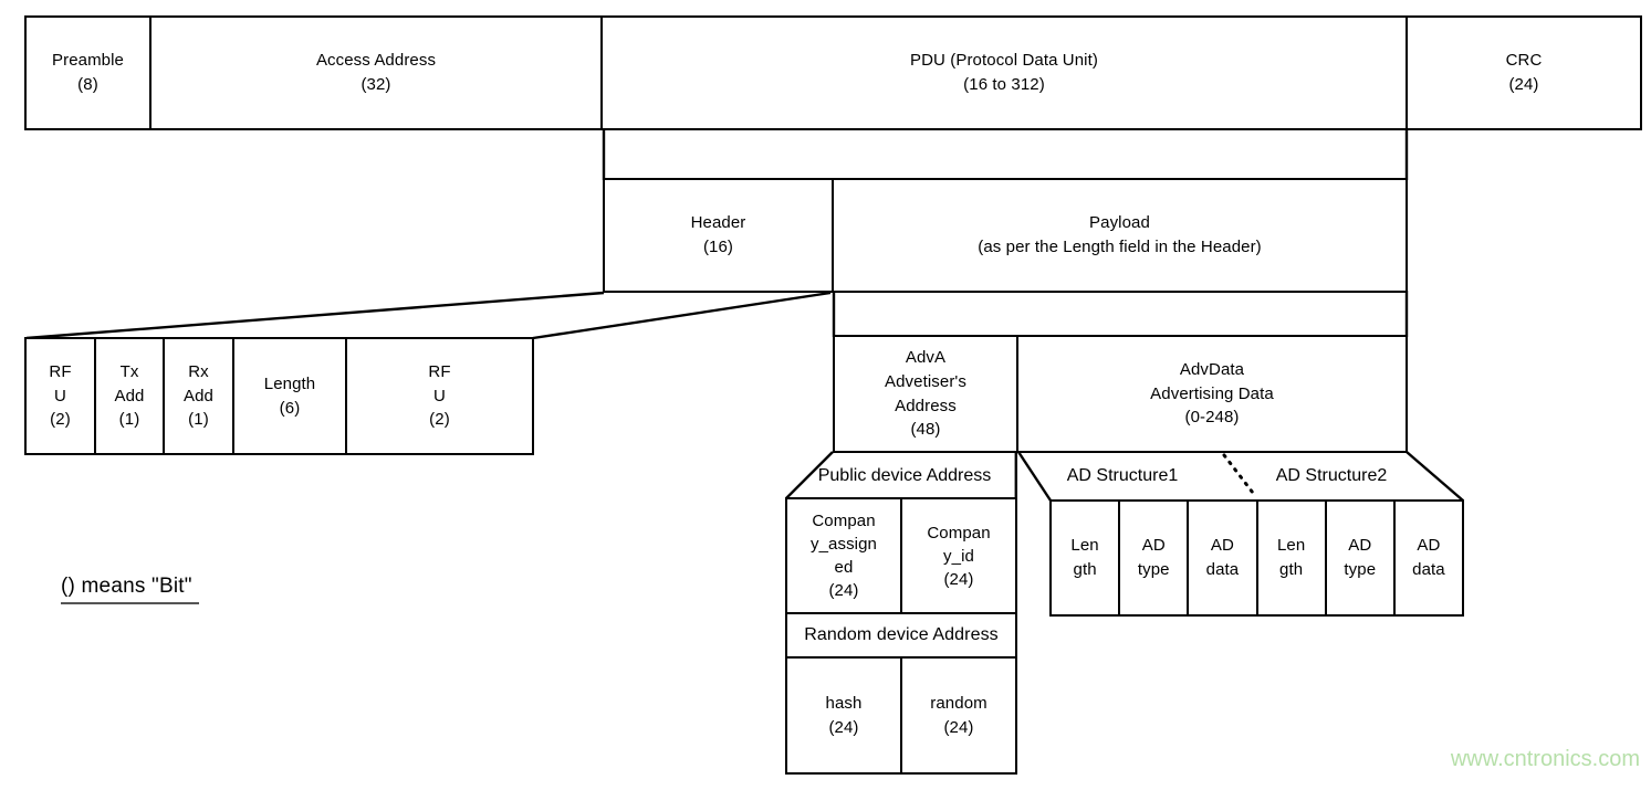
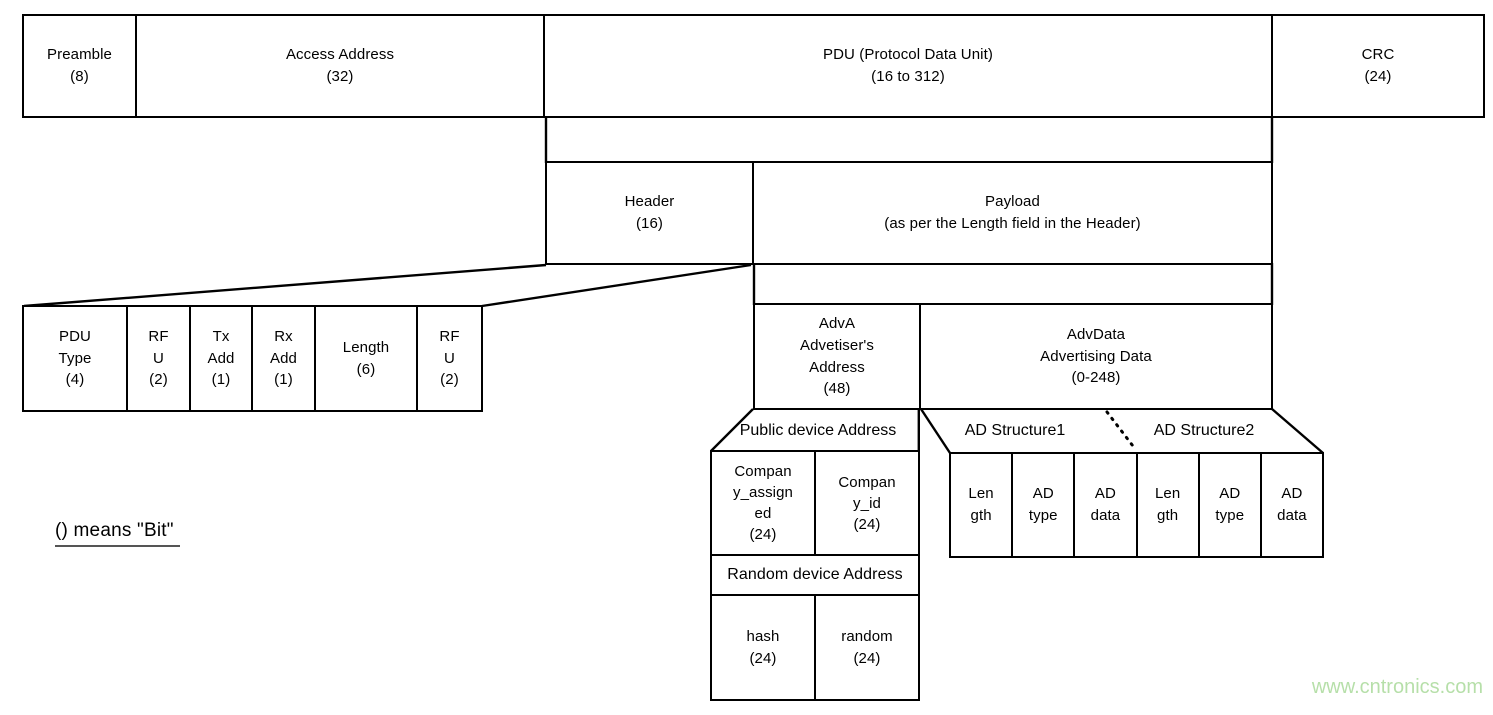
  Preamble
  (8)
  Access Address
  (32)
  PDU (Protocol Data Unit)
  (16 to 312)
  CRC
  (24)
  Header
  (16)
  Payload
  (as per the Length field in the Header)
+ PDU
+ Type
+ (4)
  RF
  U
  (2)
  Tx
  Add
  (1)
  Rx
  Add
  (1)
  Length
  (6)
  RF
  U
  (2)
  AdvA
  Advetiser's
  Address
  (48)
  AdvData
  Advertising Data
  (0-248)
  Public device Address
  AD Structure1
  AD Structure2
  Compan
  y_assign
  ed
  (24)
  Compan
  y_id
  (24)
  Random device Address
  hash
  (24)
  random
  (24)
  Len
  gth
  AD
  type
  AD
  data
  Len
  gth
  AD
  type
  AD
  data
  () means "Bit"
  www.cntronics.com
